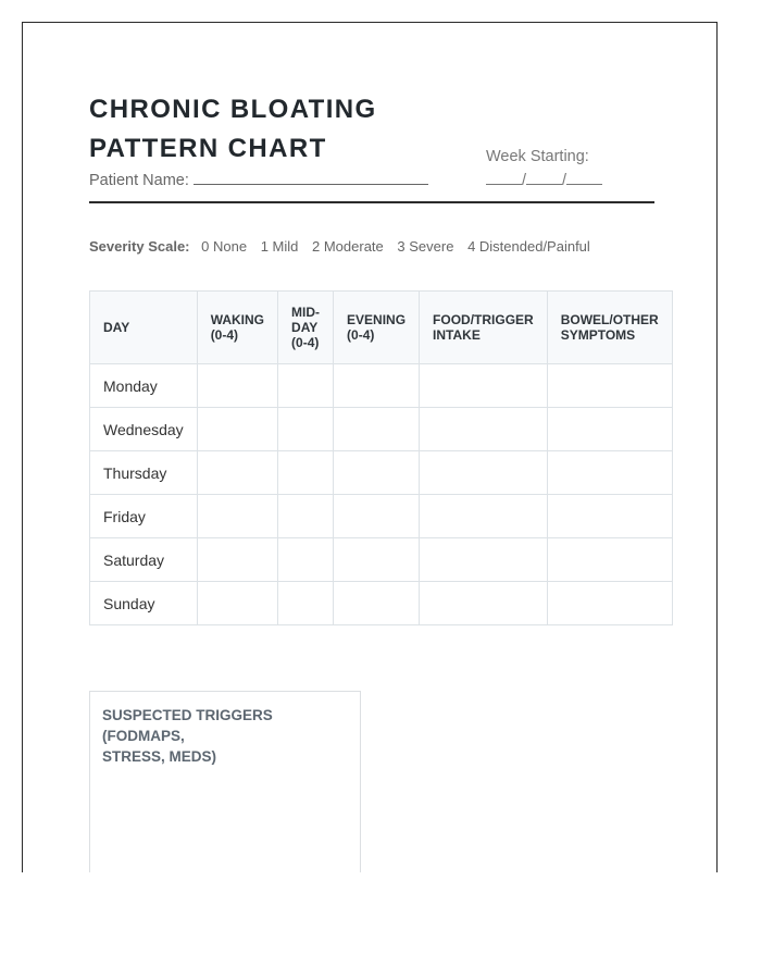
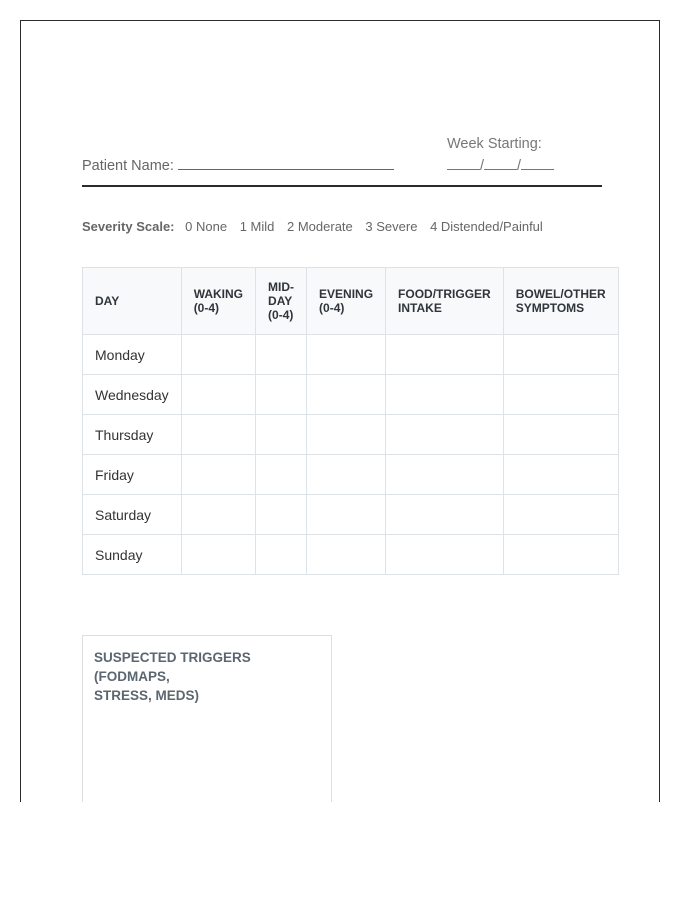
- CHRONIC BLOATING
- PATTERN CHART
  Patient Name:
  Week Starting:
  / /
  Severity Scale: 0 None 1 Mild 2 Moderate 3 Severe 4 Distended/Painful
  DAY	WAKING(0-4)	MID-DAY(0-4)	EVENING(0-4)	FOOD/TRIGGERINTAKE	BOWEL/OTHERSYMPTOMS
  Monday
  Wednesday
  Thursday
  Friday
  Saturday
  Sunday
  SUSPECTED TRIGGERS (FODMAPS,
  STRESS, MEDS)
